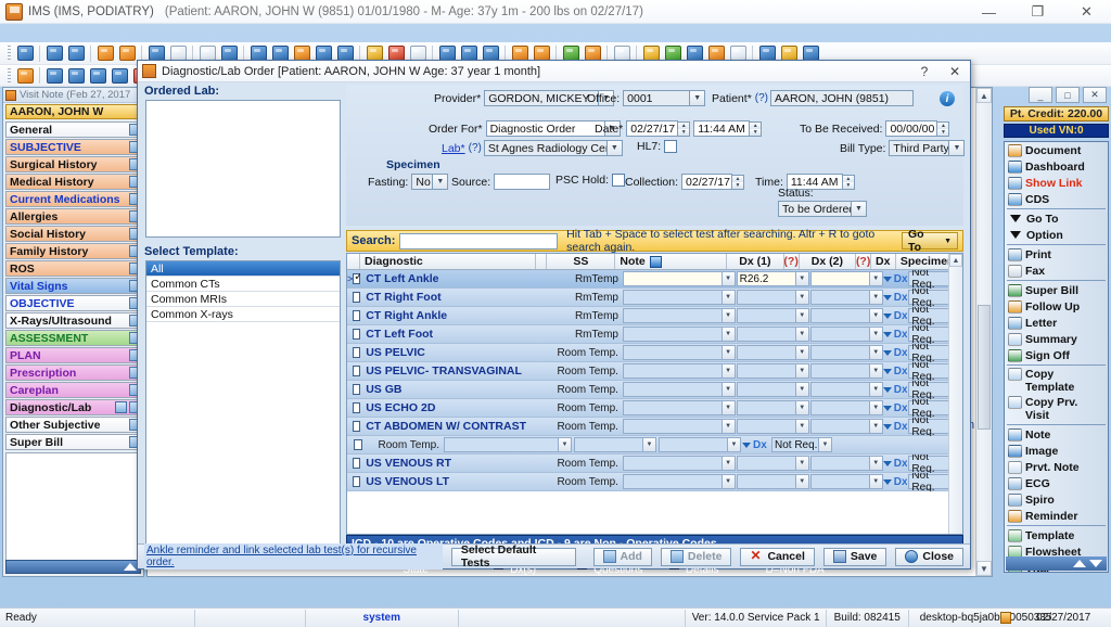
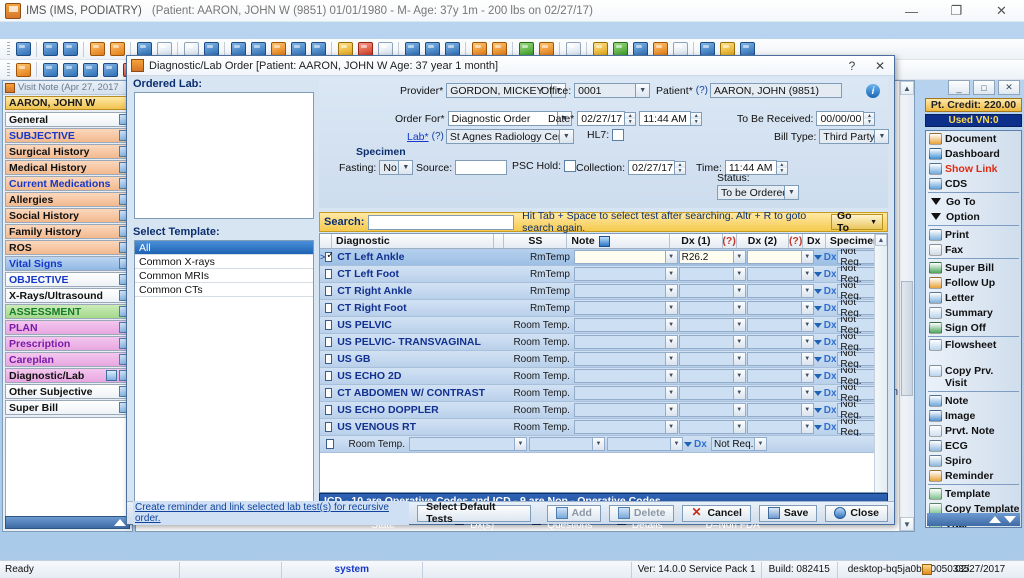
  IMS (IMS, PODIATRY)
  (Patient: AARON, JOHN W (9851) 01/01/1980 - M- Age: 37y 1m - 200 lbs on 02/27/17)
  —
  ❐
  ✕
- Visit Note (Feb 27, 2017
+ Visit Note (Apr 27, 2017
  AARON, JOHN W
  General
  SUBJECTIVE
  Surgical History
  Medical History
  Current Medications
  Allergies
  Social History
  Family History
  ROS
  Vital Signs
  OBJECTIVE
  X-Rays/Ultrasound
  ASSESSMENT
  PLAN
  Prescription
  Careplan
  Diagnostic/Lab
  Other Subjective
  Super Bill
  n
  ▲
  ▼
  _
  □
  ✕
  Pt. Credit: 220.00
  Used VN:0
  Document
  Dashboard
  Show Link
  CDS
  Go To
  Option
  Print
  Fax
  Super Bill
  Follow Up
  Letter
  Summary
  Sign Off
- Copy Template
+ Flowsheet
  Copy Prv. Visit
  Note
  Image
  Prvt. Note
  ECG
  Spiro
  Reminder
  Template
- Flowsheet
+ Copy Template
  Diagnostic/Lab Order [Patient: AARON, JOHN W Age: 37 year 1 month]
  ?
  ✕
  Ordered Lab:
  Select Template:
  All
- Common CTs
+ Common X-rays
  Common MRIs
- Common X-rays
+ Common CTs
  i
  Provider*
  GORDON, MICKEY
  Office:
  0001
  Patient*
  (?)
  AARON, JOHN (9851)
  Order For*
  Diagnostic Order
  Date*
  02/27/17
  11:44 AM
  To Be Received:
  00/00/00
  Lab*
  (?)
  St Agnes Radiology Ce
  HL7:
  Bill Type:
  Third Party
  Specimen
  Fasting:
  No
  Source:
  PSC Hold:
  Collection:
  02/27/17
  Time:
  11:44 AM
  Status:
  To be Ordere
  Search:
  Hit Tab + Space to select test after searching. Altr + R to goto search again.
  Go To
  Diagnostic
  SS
  Note
  Dx (1)
  (?)
  Dx (2)
  (?)
  Dx
  Specime
  >
  CT Left Ankle
  RmTemp
  R26.2
  Dx
  Not Req.
- CT Right Foot
+ CT Left Foot
  RmTemp
  Dx
  Not Req.
  CT Right Ankle
  RmTemp
  Dx
  Not Req.
- CT Left Foot
+ CT Right Foot
  RmTemp
  Dx
  Not Req.
  US PELVIC
  Room Temp.
  Dx
  Not Req.
  US PELVIC- TRANSVAGINAL
  Room Temp.
  Dx
  Not Req.
  US GB
  Room Temp.
  Dx
  Not Req.
  US ECHO 2D
  Room Temp.
  Dx
  Not Req.
  CT ABDOMEN W/ CONTRAST
  Room Temp.
  Dx
  Not Req.
+ US ECHO DOPPLER
  Room Temp.
  Dx
  Not Req.
  US VENOUS RT
  Room Temp.
  Dx
  Not Req.
- US VENOUS LT
  Room Temp.
  Dx
  Not Req.
- Ankle reminder and link selected lab test(s) for recursive order.
+ Create reminder and link selected lab test(s) for recursive order.
  Select Default Tests
  Add
  Delete
  ✕
  Cancel
  Save
  Close
  Ready
  system
  Ver: 14.0.0 Service Pack 1
  Build: 082415
  desktop-bq5ja0b 0050335
  02/27/2017
